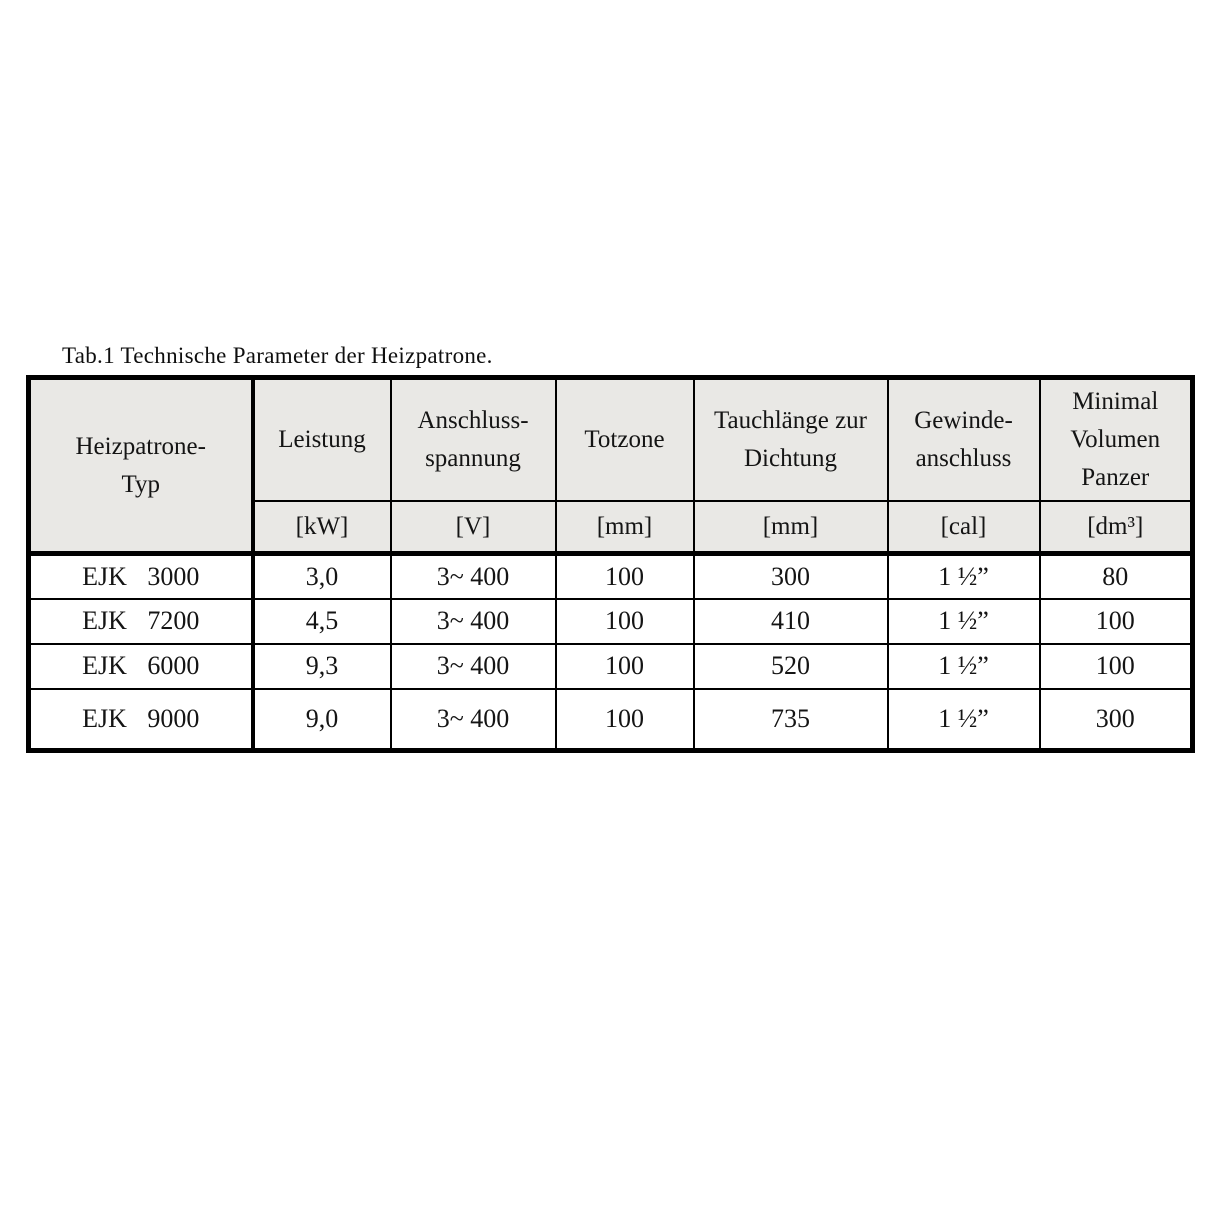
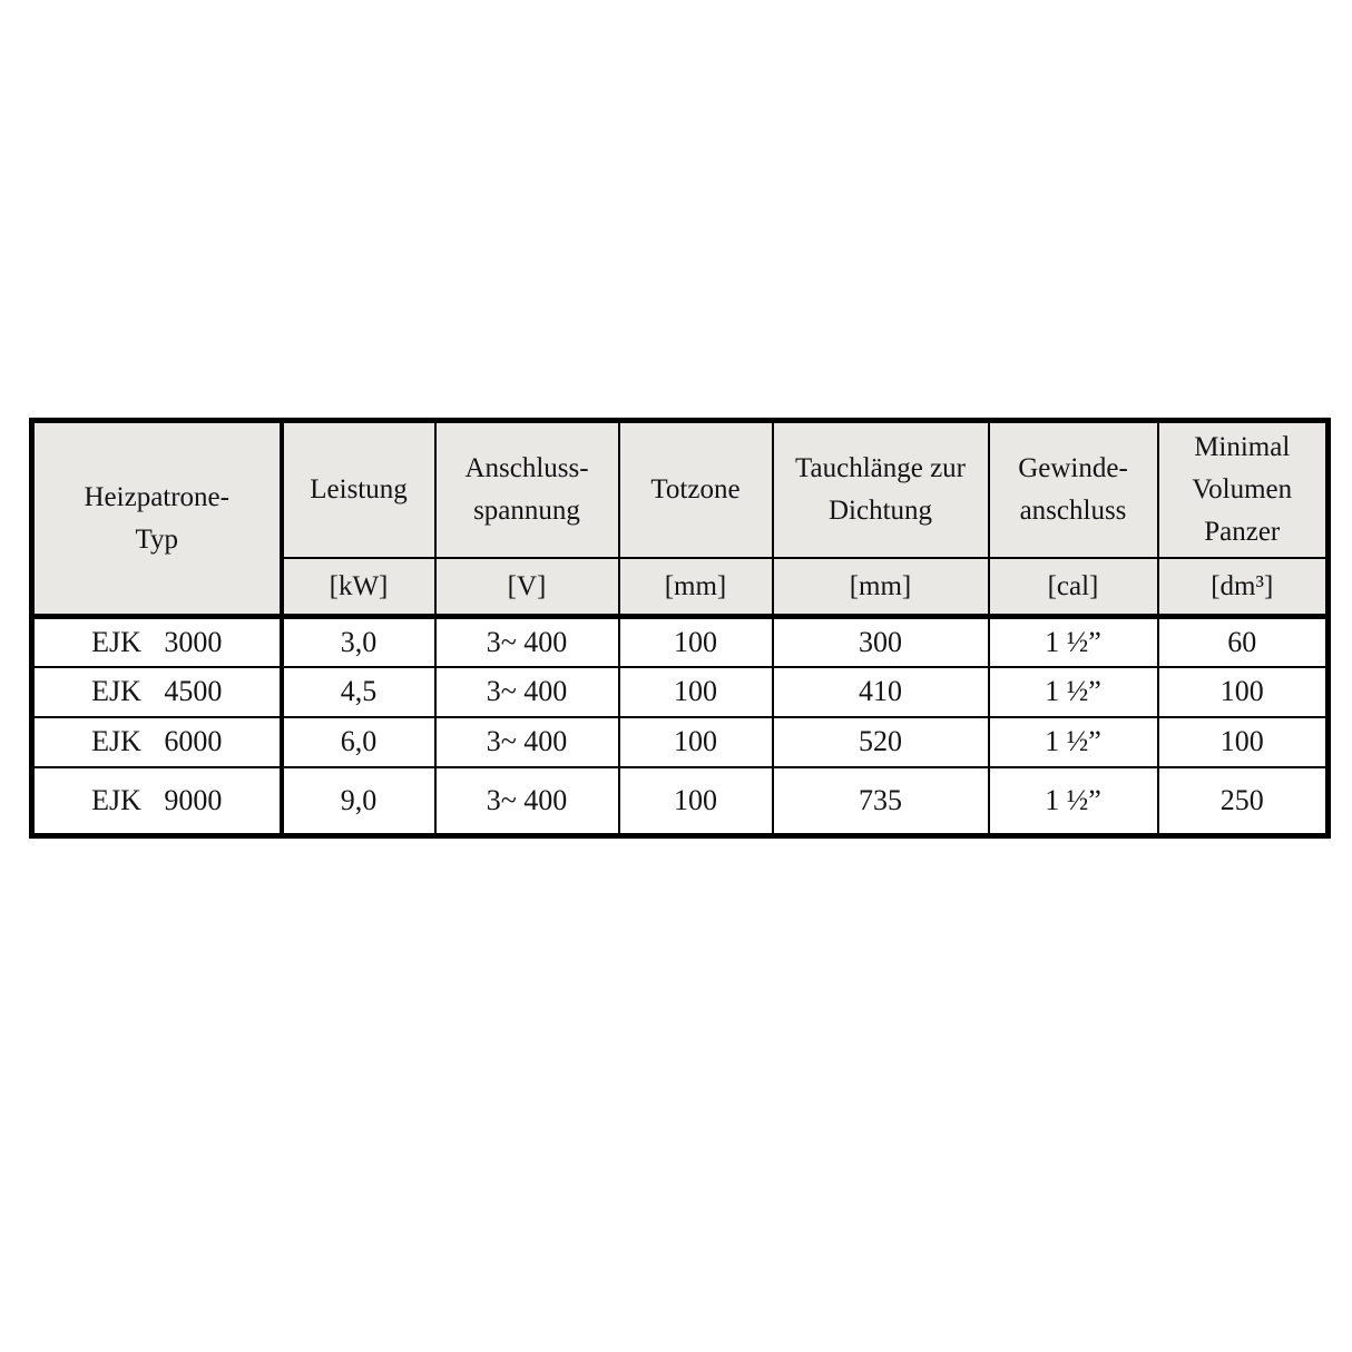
- Tab.1 Technische Parameter der Heizpatrone.
  Heizpatrone- Typ	Leistung	Anschluss- spannung	Totzone	Tauchlänge zur Dichtung	Gewinde- anschluss	Minimal Volumen Panzer
  [kW]	[V]	[mm]	[mm]	[cal]	[dm³]
- EJK 3000	3,0	3~ 400	100	300	1 ½”	80
+ EJK 3000	3,0	3~ 400	100	300	1 ½”	60
- EJK 7200	4,5	3~ 400	100	410	1 ½”	100
+ EJK 4500	4,5	3~ 400	100	410	1 ½”	100
- EJK 6000	9,3	3~ 400	100	520	1 ½”	100
+ EJK 6000	6,0	3~ 400	100	520	1 ½”	100
- EJK 9000	9,0	3~ 400	100	735	1 ½”	300
+ EJK 9000	9,0	3~ 400	100	735	1 ½”	250
